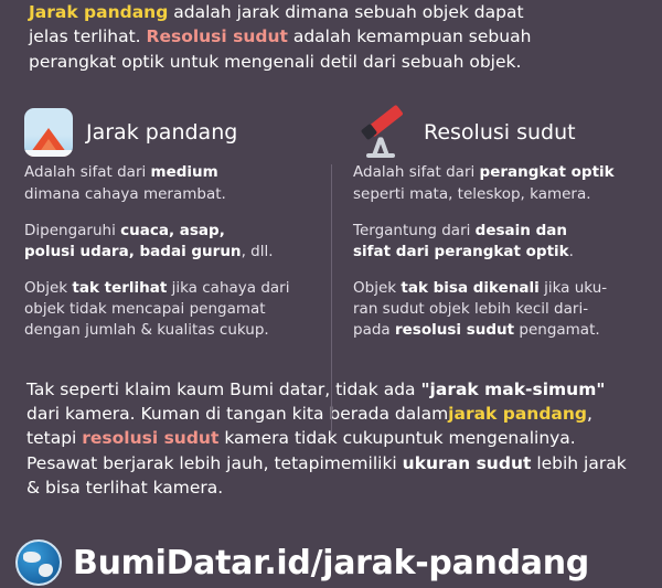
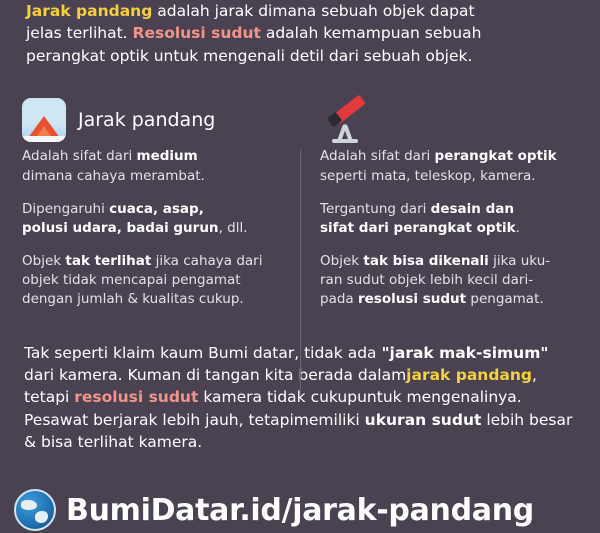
  Jarak pandang adalah jarak dimana sebuah objek dapat
  jelas terlihat. Resolusi sudut adalah kemampuan sebuah
  perangkat optik untuk mengenali detil dari sebuah objek.
  Jarak pandang
  Adalah sifat dari medium
  dimana cahaya merambat.
  Dipengaruhi cuaca, asap,
  polusi udara, badai gurun, dll.
  Objek tak terlihat jika cahaya dari
  objek tidak mencapai pengamat
  dengan jumlah & kualitas cukup.
- Resolusi sudut
  Adalah sifat dari perangkat optik
  seperti mata, teleskop, kamera.
  Tergantung dari desain dan
  sifat dari perangkat optik.
  Objek tak bisa dikenali jika uku-
  ran sudut objek lebih kecil dari-
  pada resolusi sudut pengamat.
- Tak seperti klaim kaum Bumi datar, tidak ada "jarak mak-simum" dari kamera. Kuman di tangan kita berada dalamjarak pandang, tetapi resolusi sudut kamera tidak cukupuntuk mengenalinya. Pesawat berjarak lebih jauh, tetapimemiliki ukuran sudut lebih jarak & bisa terlihat kamera.
+ Tak seperti klaim kaum Bumi datar, tidak ada "jarak mak-simum" dari kamera. Kuman di tangan kita berada dalamjarak pandang, tetapi resolusi sudut kamera tidak cukupuntuk mengenalinya. Pesawat berjarak lebih jauh, tetapimemiliki ukuran sudut lebih besar & bisa terlihat kamera.
  BumiDatar.id/jarak-pandang
